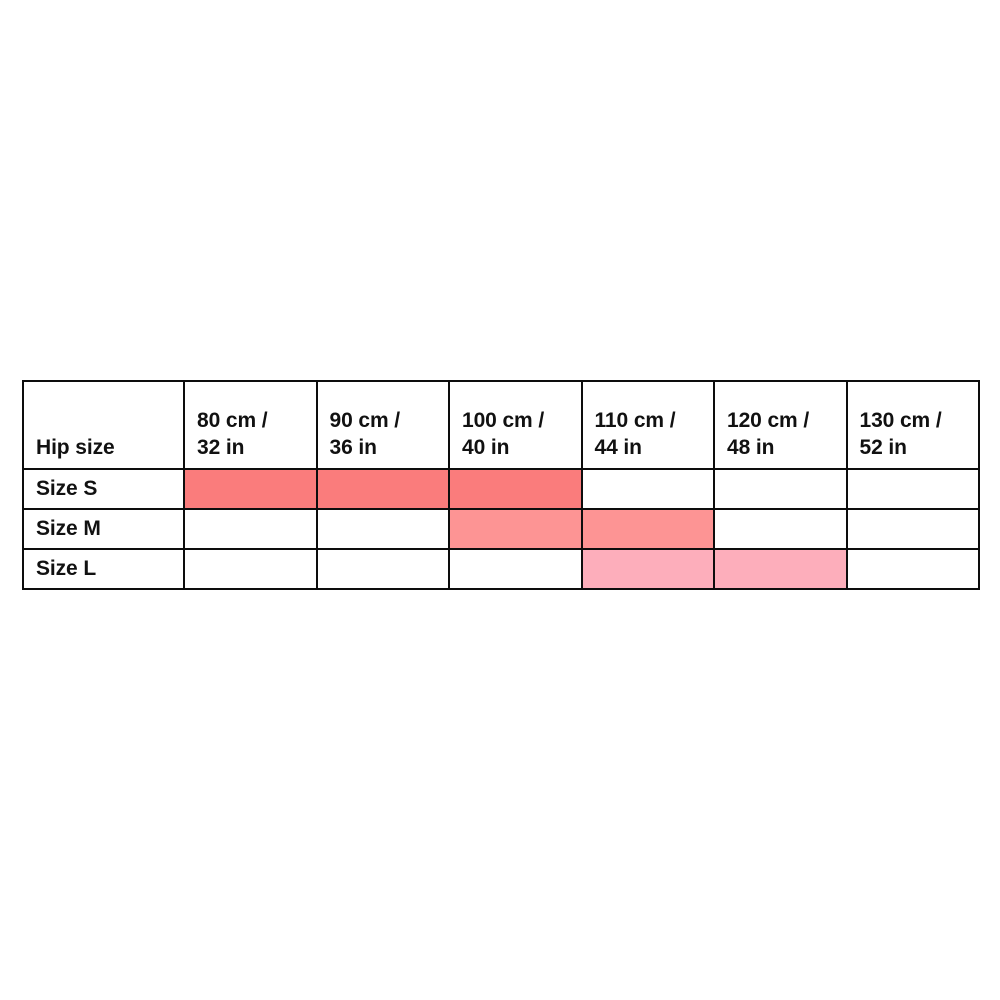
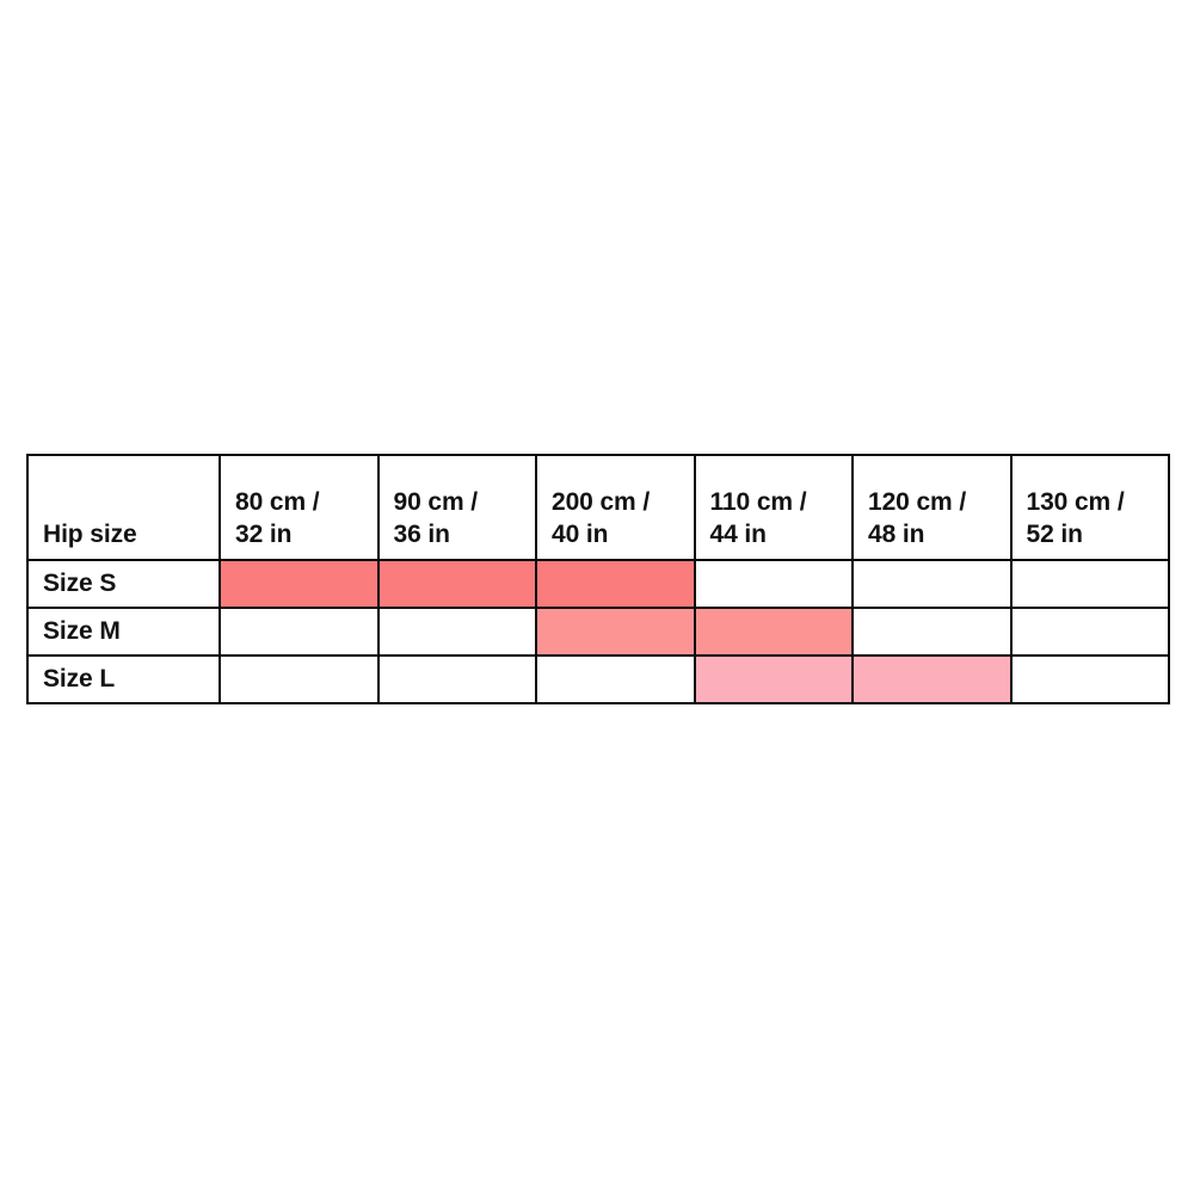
- Hip size	80 cm /32 in	90 cm /36 in	100 cm /40 in	110 cm /44 in	120 cm /48 in	130 cm /52 in
+ Hip size	80 cm /32 in	90 cm /36 in	200 cm /40 in	110 cm /44 in	120 cm /48 in	130 cm /52 in
  Size S
  Size M
  Size L
